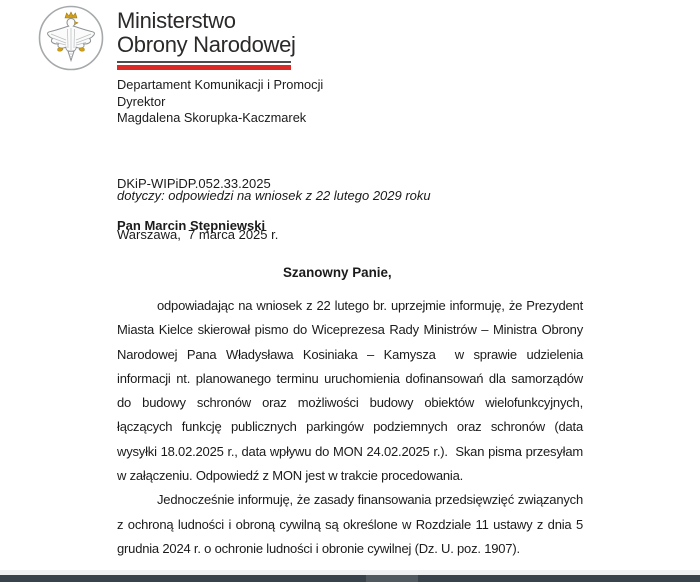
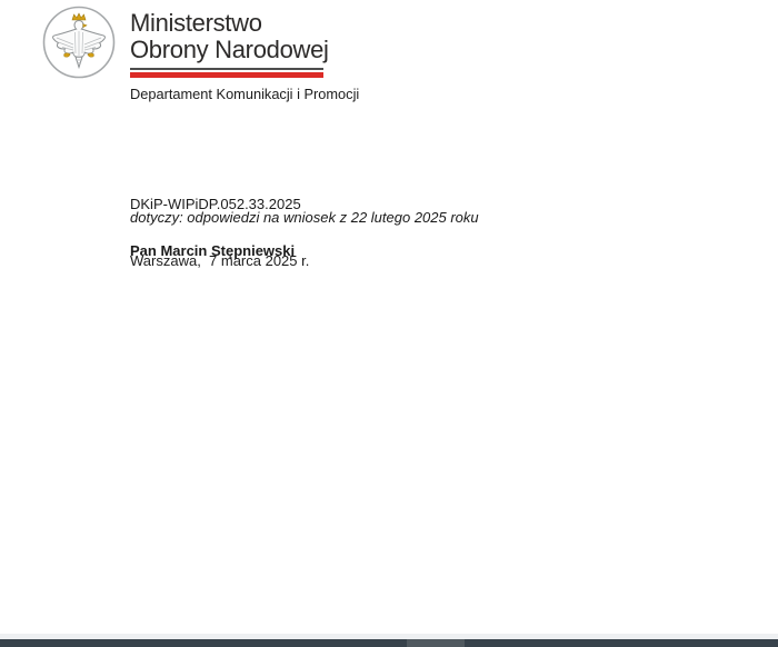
  Ministerstwo
  Obrony Narodowej
  Departament Komunikacji i Promocji
- Dyrektor
- Magdalena Skorupka-Kaczmarek
  DKiP-WIPiDP.052.33.2025
  Warszawa, 7 marca 2025 r.
- dotyczy: odpowiedzi na wniosek z 22 lutego 2029 roku
+ dotyczy: odpowiedzi na wniosek z 22 lutego 2025 roku
  Pan Marcin Stępniewski
- Szanowny Panie,
- odpowiadając na wniosek z 22 lutego br. uprzejmie informuję, że Prezydent Miasta Kielce skierował pismo do Wiceprezesa Rady Ministrów – Ministra Obrony Narodowej Pana Władysława Kosiniaka – Kamysza w sprawie udzielenia informacji nt. planowanego terminu uruchomienia dofinansowań dla samorządów do budowy schronów oraz możliwości budowy obiektów wielofunkcyjnych, łączących funkcję publicznych parkingów podziemnych oraz schronów (data wysyłki 18.02.2025 r., data wpływu do MON 24.02.2025 r.). Skan pisma przesyłam w załączeniu. Odpowiedź z MON jest w trakcie procedowania.
- Jednocześnie informuję, że zasady finansowania przedsięwzięć związanych z ochroną ludności i obroną cywilną są określone w Rozdziale 11 ustawy z dnia 5 grudnia 2024 r. o ochronie ludności i obronie cywilnej (Dz. U. poz. 1907).
